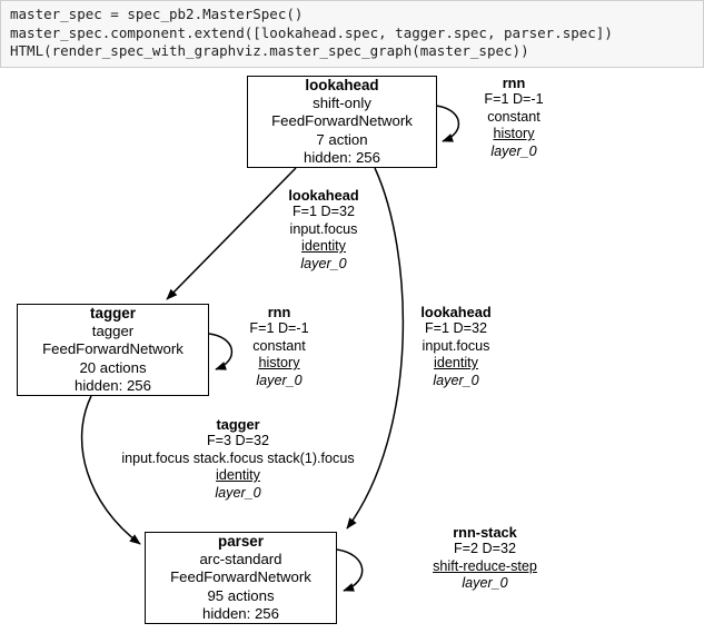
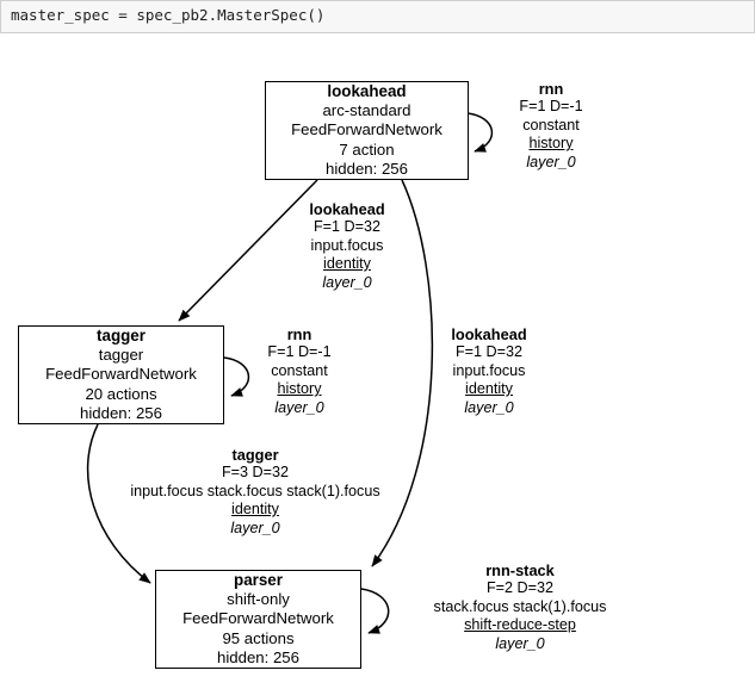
  master_spec = spec_pb2.MasterSpec()
- master_spec.component.extend([lookahead.spec, tagger.spec, parser.spec])
- HTML(render_spec_with_graphviz.master_spec_graph(master_spec))
  lookahead
- shift-only
+ arc-standard
  FeedForwardNetwork
  7 action
  hidden: 256
  tagger
  tagger
  FeedForwardNetwork
  20 actions
  hidden: 256
  parser
- arc-standard
+ shift-only
  FeedForwardNetwork
  95 actions
  hidden: 256
  rnn
  F=1 D=-1
  constant
  history
  layer_0
  lookahead
  F=1 D=32
  input.focus
  identity
  layer_0
  rnn
  F=1 D=-1
  constant
  history
  layer_0
  lookahead
  F=1 D=32
  input.focus
  identity
  layer_0
  tagger
  F=3 D=32
  input.focus stack.focus stack(1).focus
  identity
  layer_0
  rnn-stack
  F=2 D=32
+ stack.focus stack(1).focus
  shift-reduce-step
  layer_0
